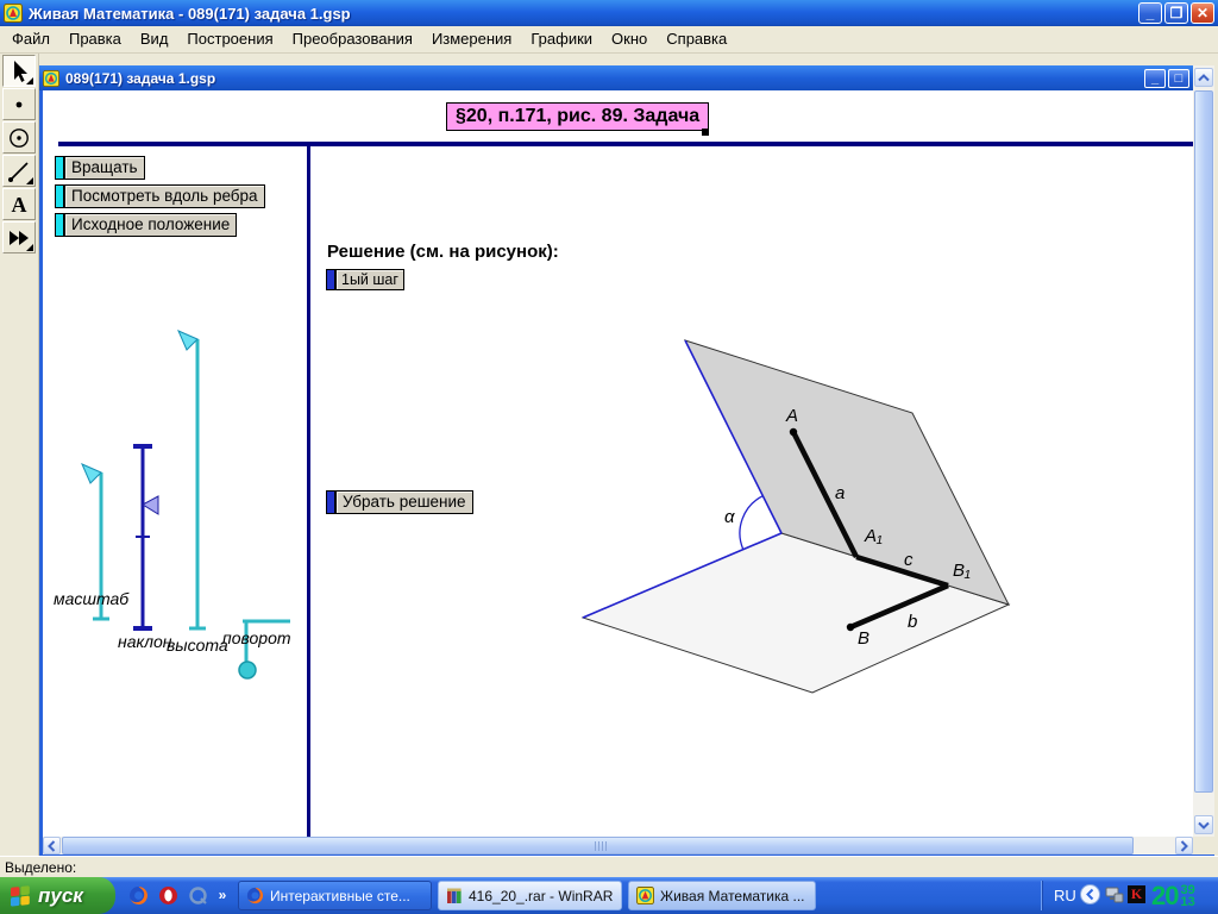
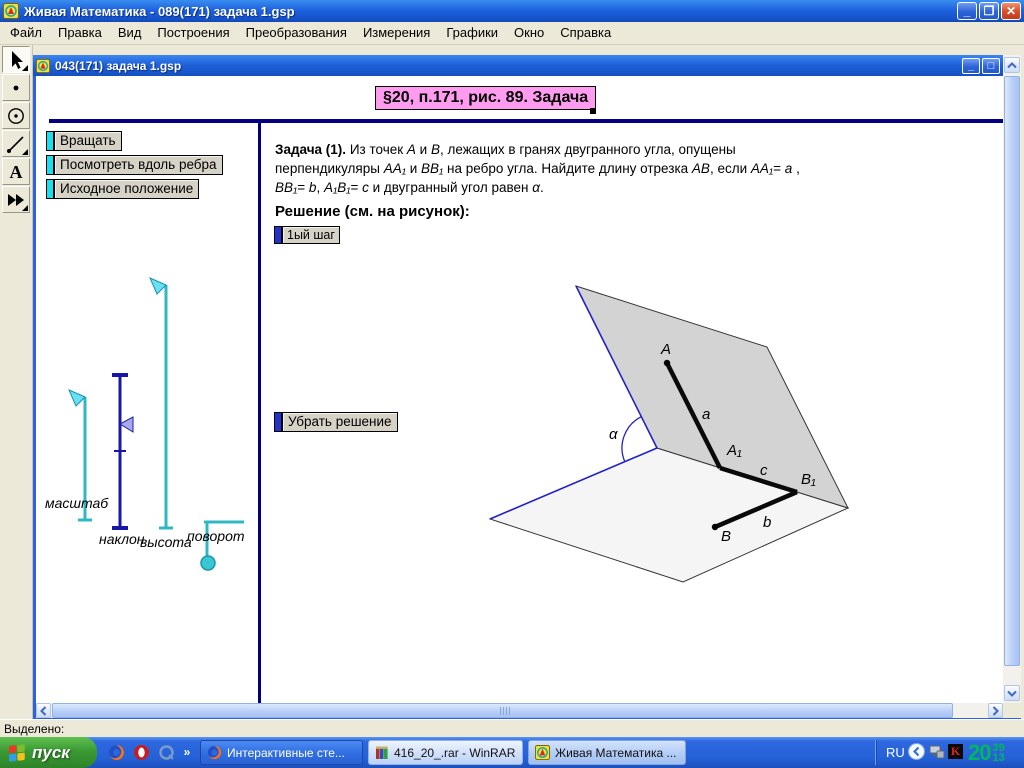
  Живая Математика - 089(171) задача 1.gsp
  _
  ❐
  ✕
  Файл
  Правка
  Вид
  Построения
  Преобразования
  Измерения
  Графики
  Окно
  Справка
  A
- 089(171) задача 1.gsp
+ 043(171) задача 1.gsp
  _
  □
  §20, п.171, рис. 89. Задача
  Вращать
  Посмотреть вдоль ребра
  Исходное положение
+ Задача (1). Из точек A и B, лежащих в гранях двугранного угла, опущены
+ перпендикуляры AA₁ и BB₁ на ребро угла. Найдите длину отрезка AB, если AA₁= a ,
+ BB₁= b, A₁B₁= c и двугранный угол равен α.
  Решение (см. на рисунок):
  1ый шаг
  Убрать решение
  масштаб
  наклон
  высота
  поворот
  A
  a
  A₁
  c
  B₁
  b
  B
  α
  Выделено:
  пуск
  »
  Интерактивные сте...
  416_20_.rar - WinRAR
  Живая Математика ...
  RU
  K
  20
  39
  13
